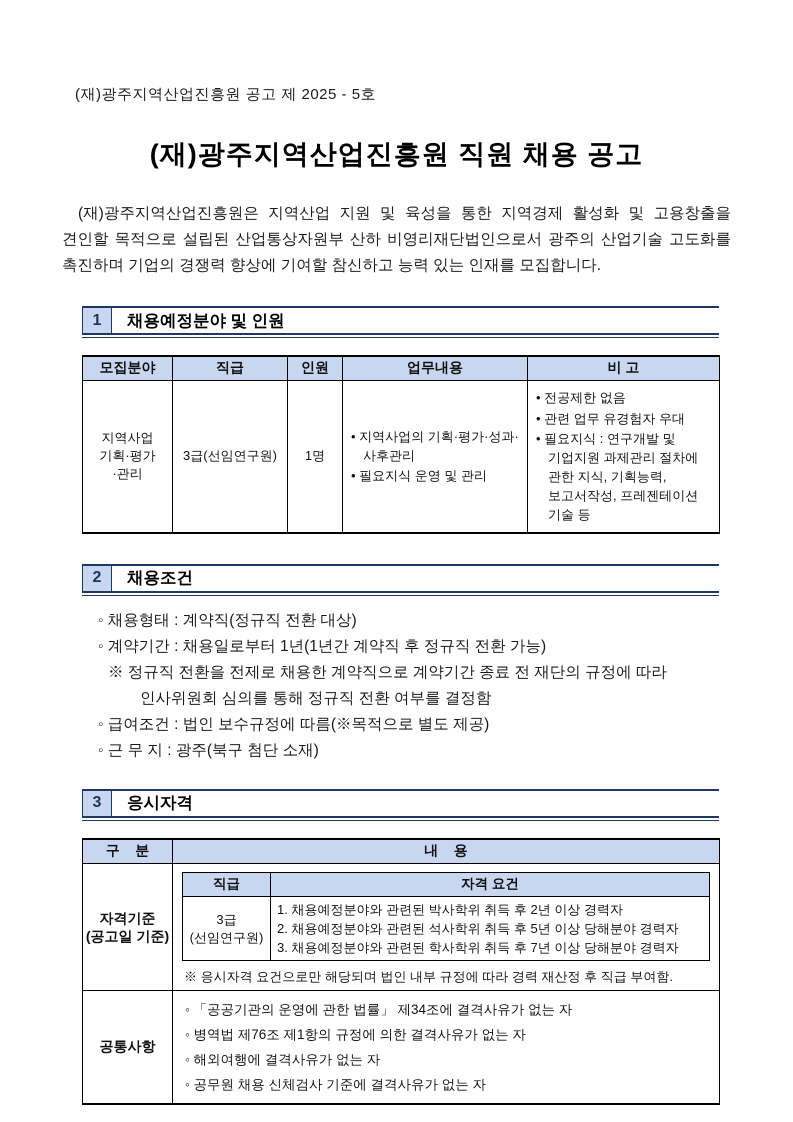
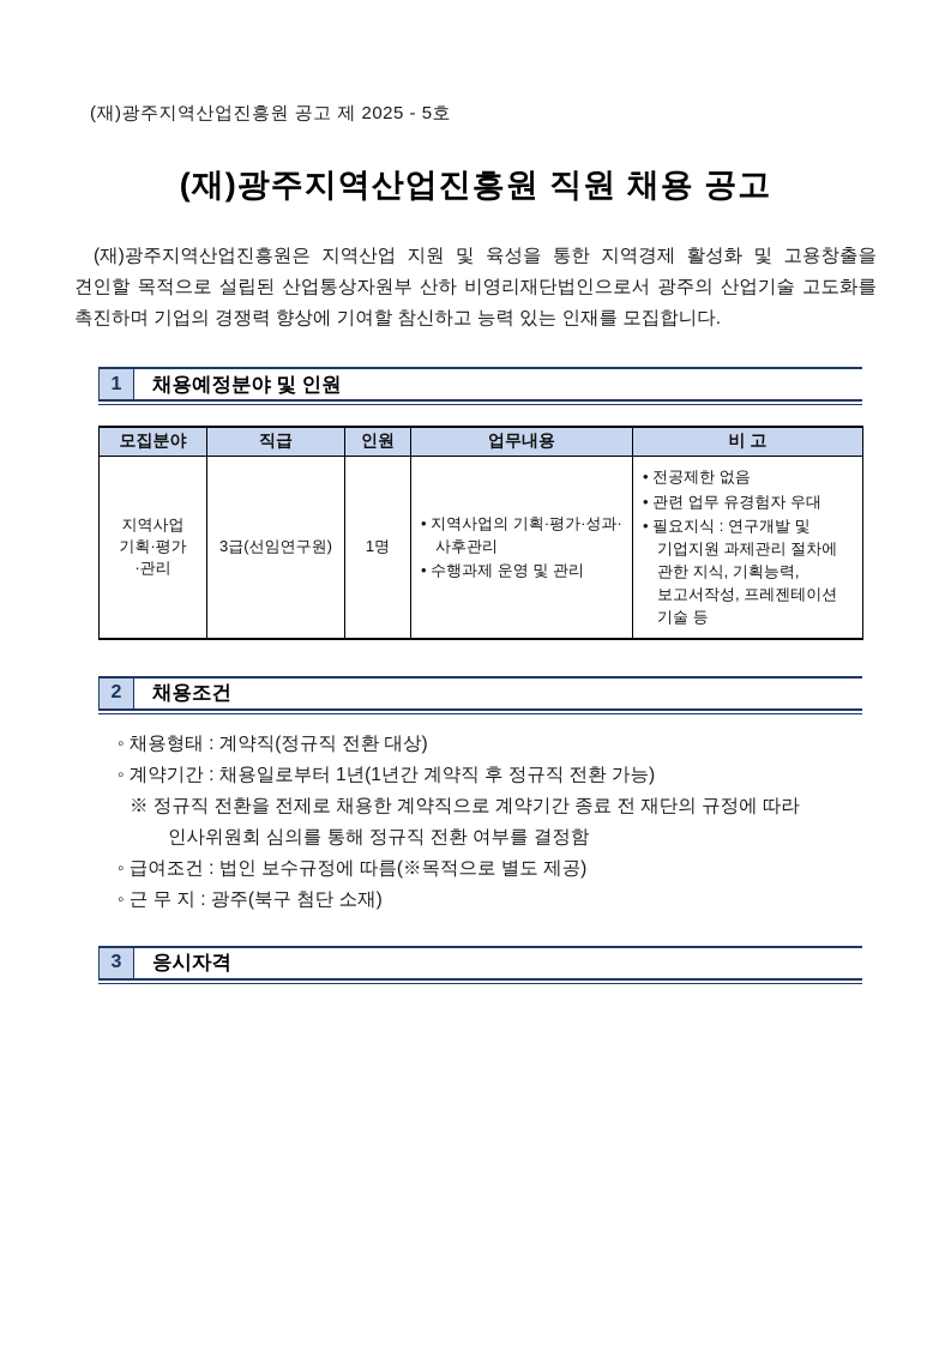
  (재)광주지역산업진흥원 공고 제 2025 - 5호
  (재)광주지역산업진흥원 직원 채용 공고
  (재)광주지역산업진흥원은 지역산업 지원 및 육성을 통한 지역경제 활성화 및 고용창출을 견인할 목적으로 설립된 산업통상자원부 산하 비영리재단법인으로서 광주의 산업기술 고도화를 촉진하며 기업의 경쟁력 향상에 기여할 참신하고 능력 있는 인재를 모집합니다.
  1
  채용예정분야 및 인원
  모집분야	직급	인원	업무내용	비 고
- 지역사업 기획·평가 ·관리	3급(선임연구원)	1명	• 지역사업의 기획·평가·성과·사후관리 • 필요지식 운영 및 관리	• 전공제한 없음 • 관련 업무 유경험자 우대 • 필요지식 : 연구개발 및 기업지원 과제관리 절차에 관한 지식, 기획능력, 보고서작성, 프레젠테이션 기술 등
+ 지역사업 기획·평가 ·관리	3급(선임연구원)	1명	• 지역사업의 기획·평가·성과·사후관리 • 수행과제 운영 및 관리	• 전공제한 없음 • 관련 업무 유경험자 우대 • 필요지식 : 연구개발 및 기업지원 과제관리 절차에 관한 지식, 기획능력, 보고서작성, 프레젠테이션 기술 등
  2
  채용조건
  ◦ 채용형태 : 계약직(정규직 전환 대상)
  ◦ 계약기간 : 채용일로부터 1년(1년간 계약직 후 정규직 전환 가능)
  ※ 정규직 전환을 전제로 채용한 계약직으로 계약기간 종료 전 재단의 규정에 따라
  인사위원회 심의를 통해 정규직 전환 여부를 결정함
  ◦ 급여조건 : 법인 보수규정에 따름(※목적으로 별도 제공)
  ◦ 근 무 지 : 광주(북구 첨단 소재)
  3
  응시자격
- 구 분	내 용
- 자격기준 (공고일 기준)
- 직급	자격 요건
- 3급 (선임연구원)	1. 채용예정분야와 관련된 박사학위 취득 후 2년 이상 경력자 2. 채용예정분야와 관련된 석사학위 취득 후 5년 이상 당해분야 경력자 3. 채용예정분야와 관련된 학사학위 취득 후 7년 이상 당해분야 경력자
- 	※ 응시자격 요건으로만 해당되며 법인 내부 규정에 따라 경력 재산정 후 직급 부여함.
- 공통사항	◦ 「공공기관의 운영에 관한 법률」 제34조에 결격사유가 없는 자 ◦ 병역법 제76조 제1항의 규정에 의한 결격사유가 없는 자 ◦ 해외여행에 결격사유가 없는 자 ◦ 공무원 채용 신체검사 기준에 결격사유가 없는 자
